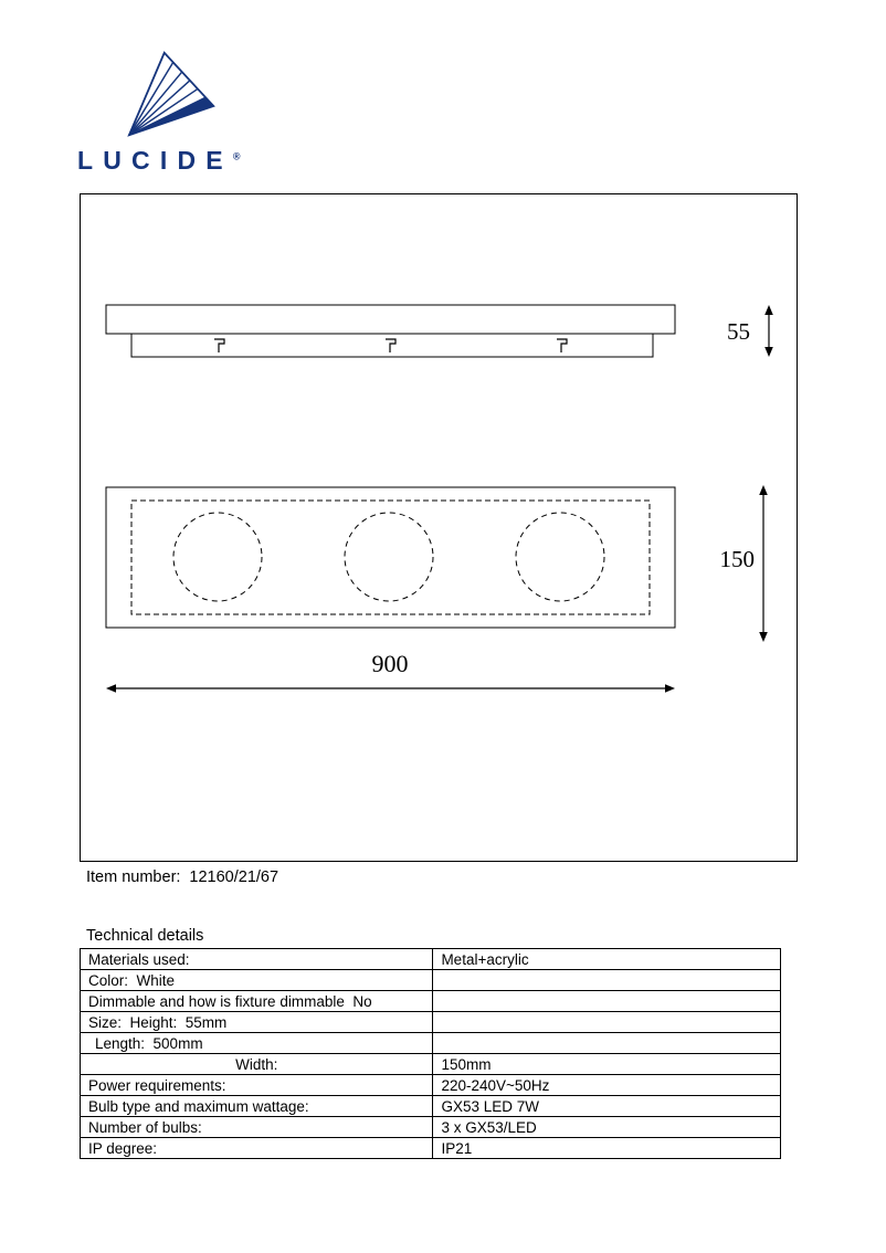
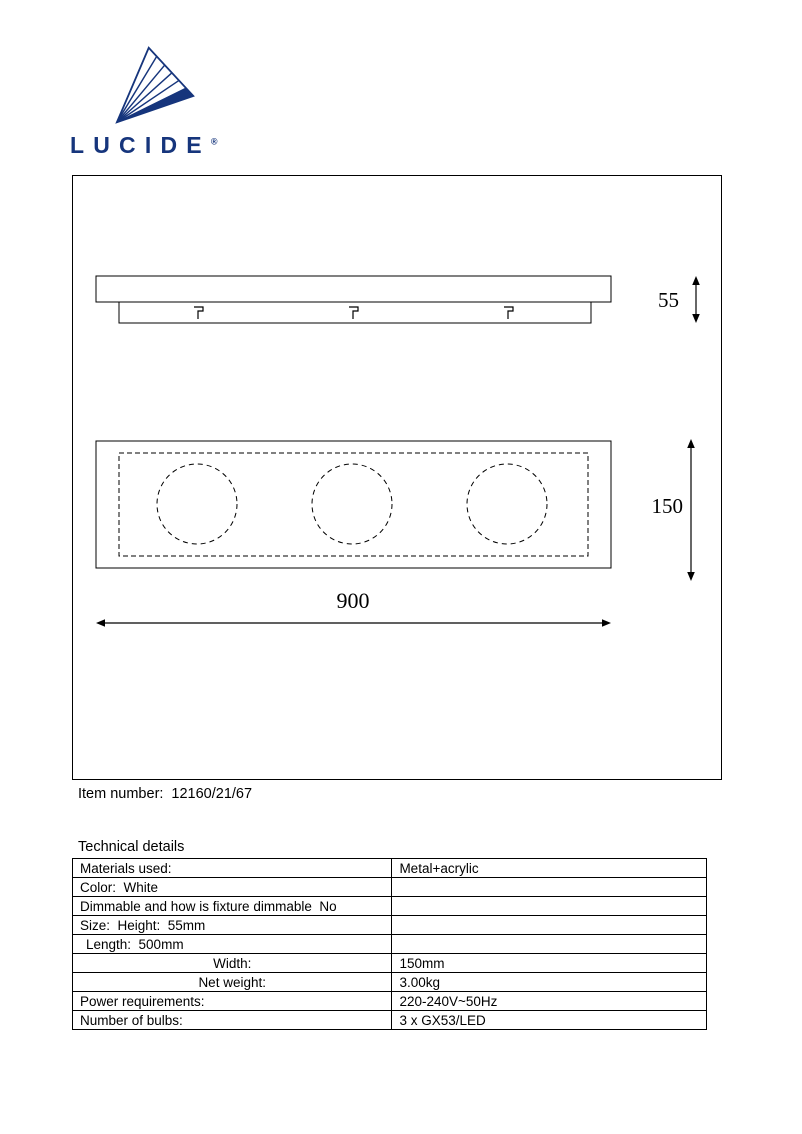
  LUCIDE®
  55
  150
  900
  Item number: 12160/21/67
  Technical details
  Materials used:	Metal+acrylic
  Color: White
  Dimmable and how is fixture dimmable No
  Size: Height: 55mm
  Length: 500mm
  Width:	150mm
+ Net weight:	3.00kg
  Power requirements:	220-240V~50Hz
- Bulb type and maximum wattage:	GX53 LED 7W
  Number of bulbs:	3 x GX53/LED
- IP degree:	IP21
